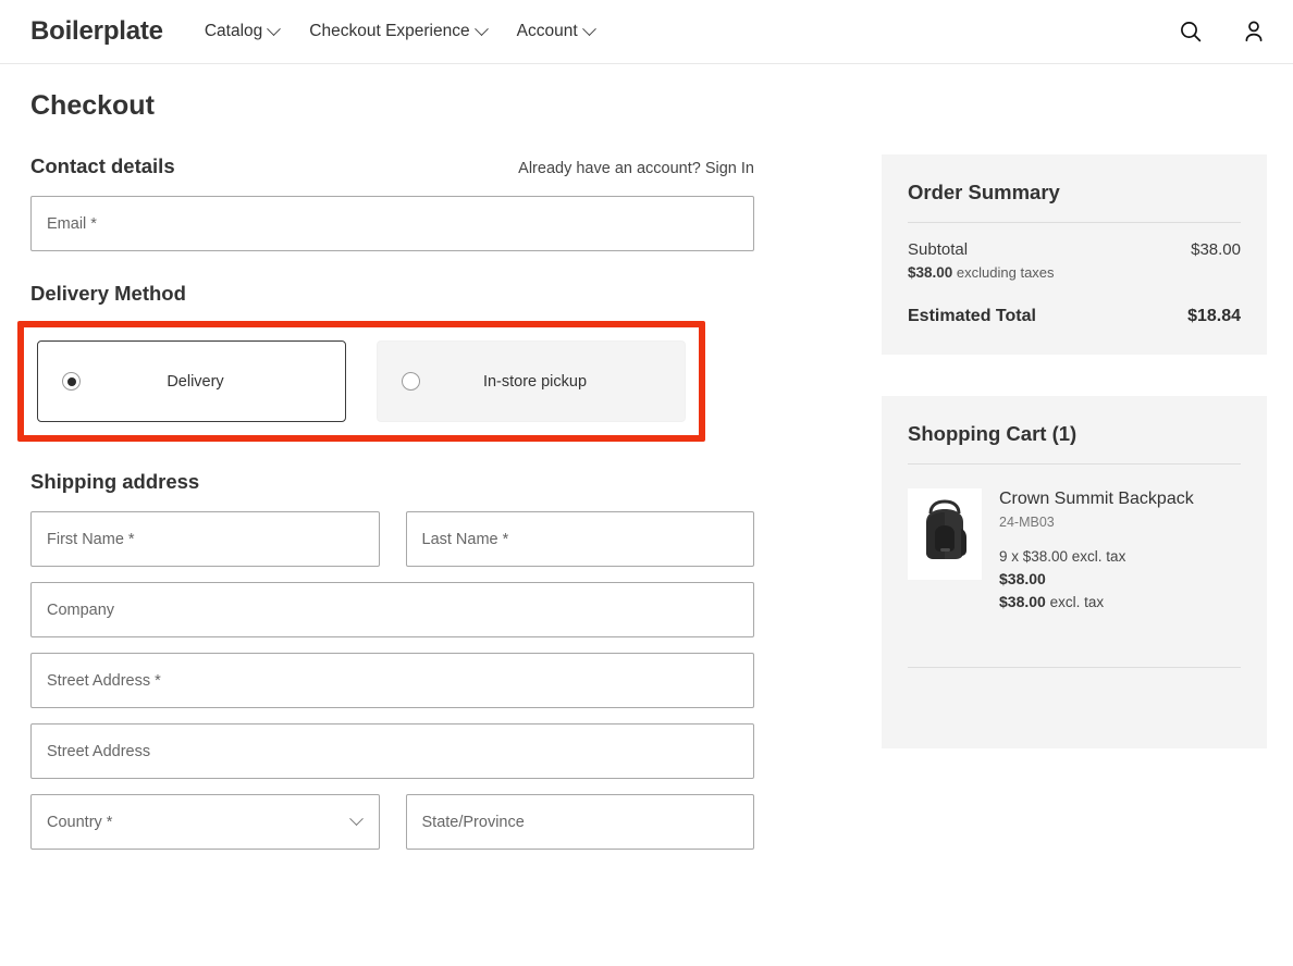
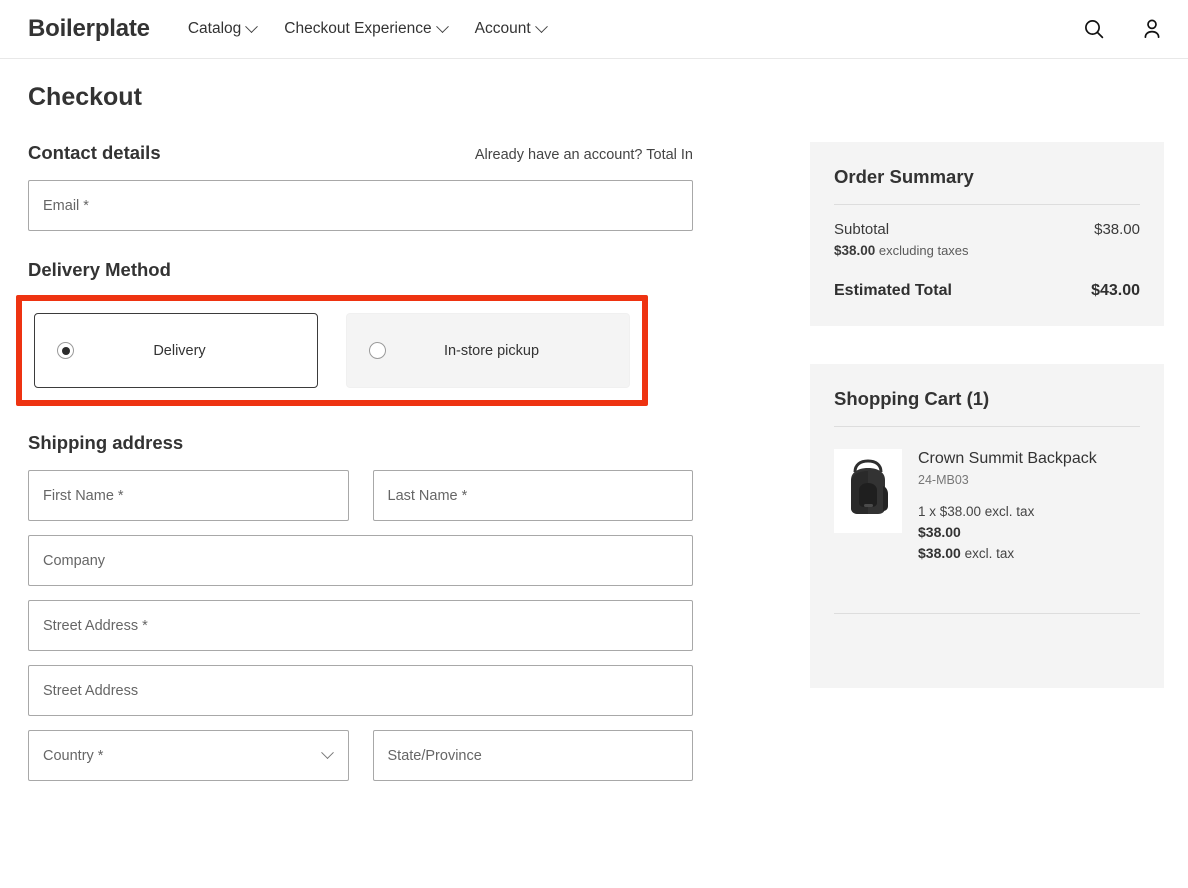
  Boilerplate
  Catalog
  Checkout Experience
  Account
  Checkout
  Contact details
- Already have an account? Sign In
+ Already have an account? Total In
  Email *
  Delivery Method
  Delivery
  In-store pickup
  Shipping address
  First Name *
  Last Name *
  Company
  Street Address *
  Street Address
  Country *
  State/Province
  Order Summary
  Subtotal
  $38.00
  $38.00 excluding taxes
  Estimated Total
- $18.84
+ $43.00
  Shopping Cart (1)
  Crown Summit Backpack
  24-MB03
- 9 x $38.00 excl. tax
+ 1 x $38.00 excl. tax
  $38.00
  $38.00 excl. tax
